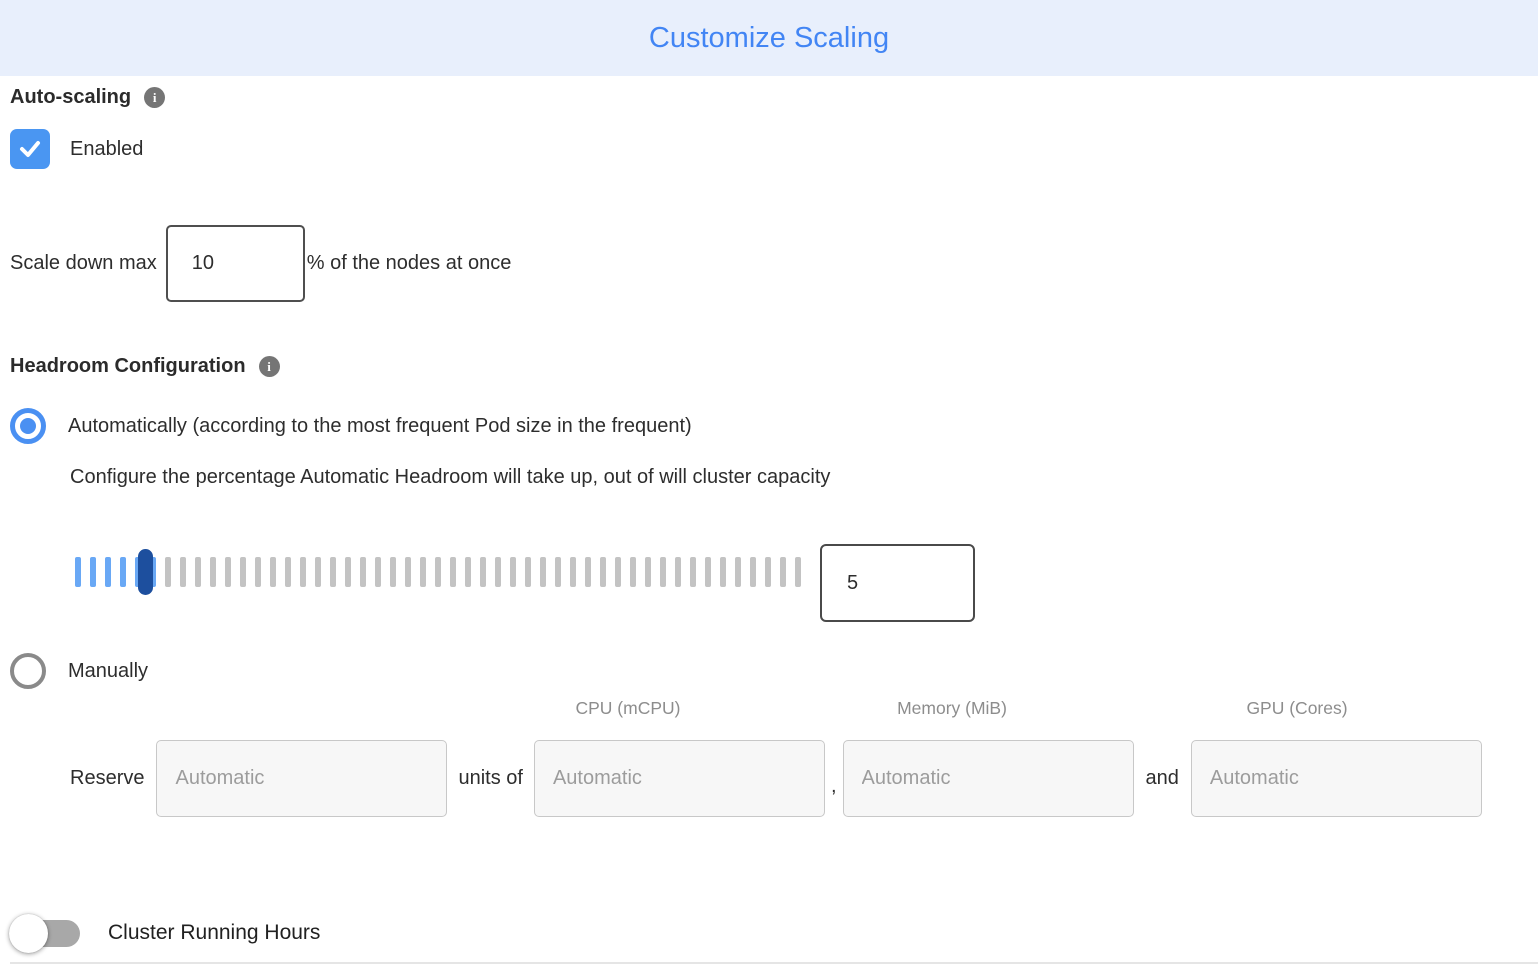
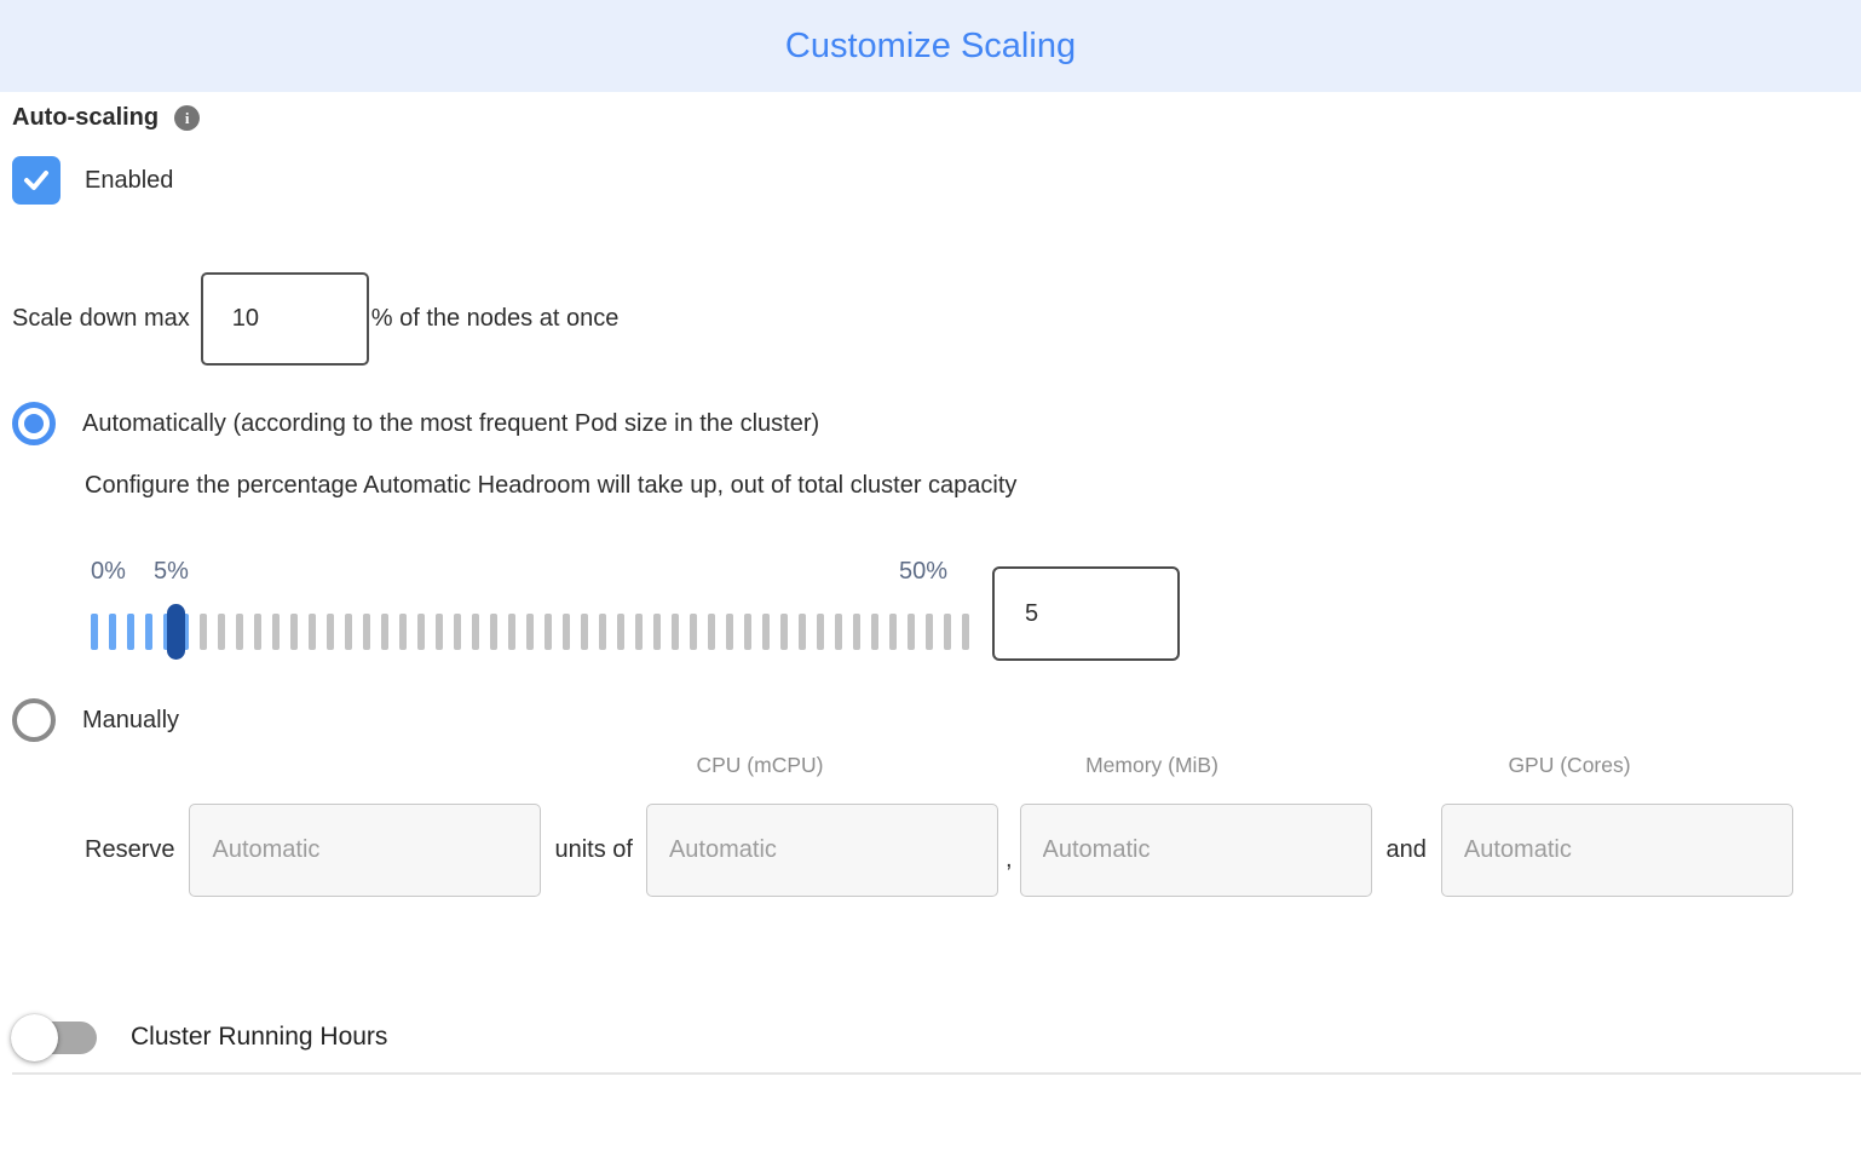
  Customize Scaling
  Auto-scaling
  Enabled
  Scale down max
  10
  % of the nodes at once
- Headroom Configuration
- Automatically (according to the most frequent Pod size in the frequent)
+ Automatically (according to the most frequent Pod size in the cluster)
- Configure the percentage Automatic Headroom will take up, out of will cluster capacity
+ Configure the percentage Automatic Headroom will take up, out of total cluster capacity
+ 0%
+ 5%
+ 50%
  5
  Manually
  CPU (mCPU)
  Memory (MiB)
  GPU (Cores)
  Reserve
  Automatic
  units of
  Automatic
  ,
  Automatic
  and
  Automatic
  Cluster Running Hours
